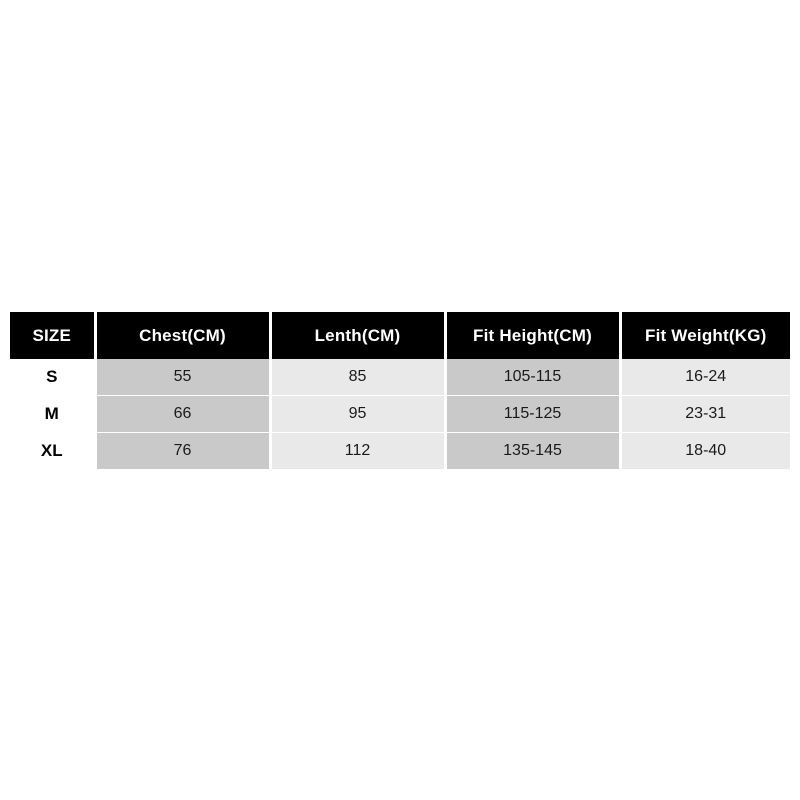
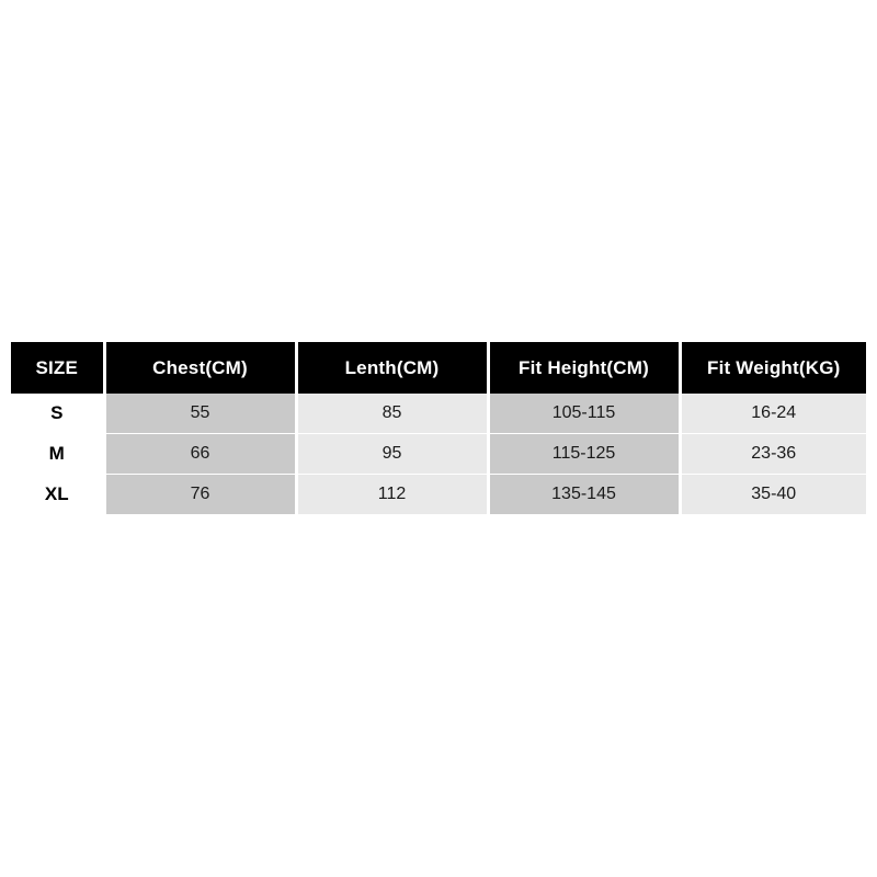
  SIZE	Chest(CM)	Lenth(CM)	Fit Height(CM)	Fit Weight(KG)
  S	55	85	105-115	16-24
- M	66	95	115-125	23-31
+ M	66	95	115-125	23-36
- XL	76	112	135-145	18-40
+ XL	76	112	135-145	35-40
